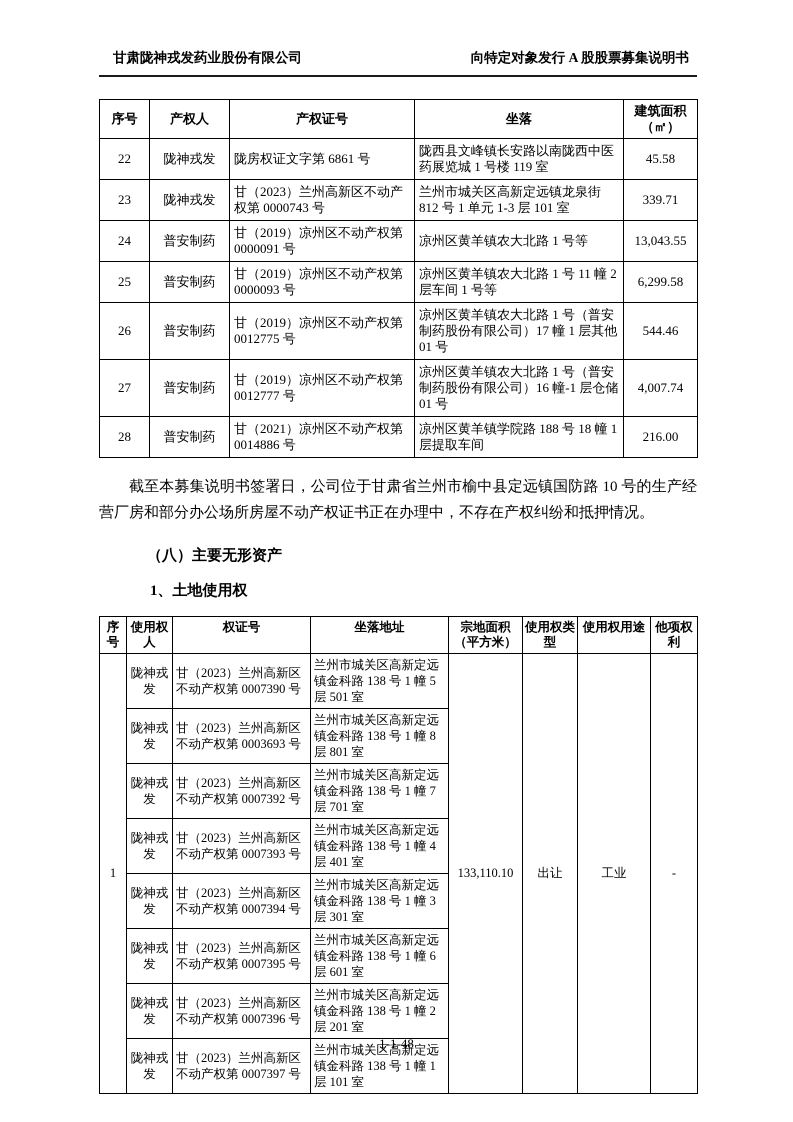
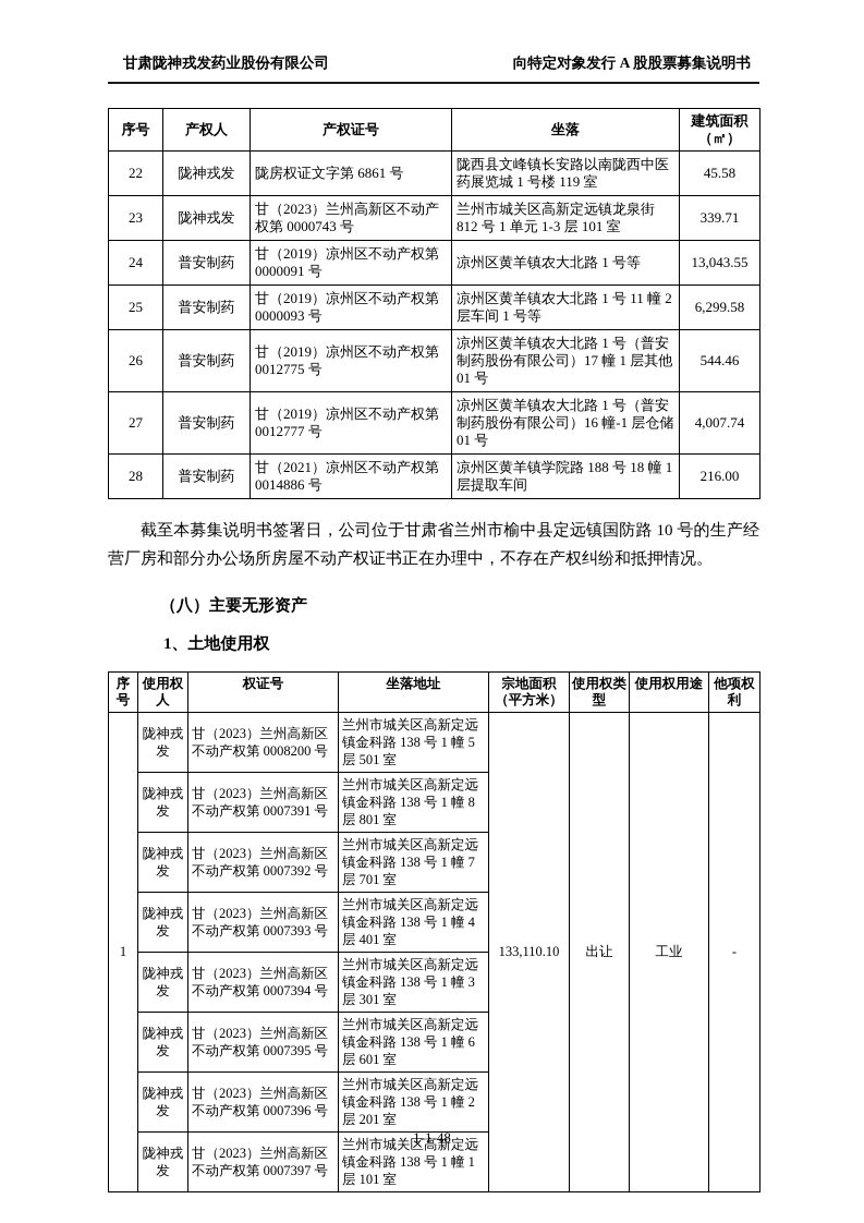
  甘肃陇神戎发药业股份有限公司
  向特定对象发行 A 股股票募集说明书
  序号	产权人	产权证号	坐落	建筑面积（㎡）
  22	陇神戎发	陇房权证文字第 6861 号	陇西县文峰镇长安路以南陇西中医药展览城 1 号楼 119 室	45.58
  23	陇神戎发	甘（2023）兰州高新区不动产权第 0000743 号	兰州市城关区高新定远镇龙泉街 812 号 1 单元 1-3 层 101 室	339.71
  24	普安制药	甘（2019）凉州区不动产权第 0000091 号	凉州区黄羊镇农大北路 1 号等	13,043.55
  25	普安制药	甘（2019）凉州区不动产权第 0000093 号	凉州区黄羊镇农大北路 1 号 11 幢 2 层车间 1 号等	6,299.58
  26	普安制药	甘（2019）凉州区不动产权第 0012775 号	凉州区黄羊镇农大北路 1 号（普安制药股份有限公司）17 幢 1 层其他 01 号	544.46
  27	普安制药	甘（2019）凉州区不动产权第 0012777 号	凉州区黄羊镇农大北路 1 号（普安制药股份有限公司）16 幢-1 层仓储 01 号	4,007.74
  28	普安制药	甘（2021）凉州区不动产权第 0014886 号	凉州区黄羊镇学院路 188 号 18 幢 1 层提取车间	216.00
  截至本募集说明书签署日，公司位于甘肃省兰州市榆中县定远镇国防路 10 号的生产经营厂房和部分办公场所房屋不动产权证书正在办理中，不存在产权纠纷和抵押情况。
  （八）主要无形资产
  1、土地使用权
  序号	使用权人	权证号	坐落地址	宗地面积（平方米）	使用权类型	使用权用途	他项权利
- 1	陇神戎发	甘（2023）兰州高新区不动产权第 0007390 号	兰州市城关区高新定远镇金科路 138 号 1 幢 5 层 501 室	133,110.10	出让	工业	-
+ 1	陇神戎发	甘（2023）兰州高新区不动产权第 0008200 号	兰州市城关区高新定远镇金科路 138 号 1 幢 5 层 501 室	133,110.10	出让	工业	-
- 陇神戎发	甘（2023）兰州高新区不动产权第 0003693 号	兰州市城关区高新定远镇金科路 138 号 1 幢 8 层 801 室
+ 陇神戎发	甘（2023）兰州高新区不动产权第 0007391 号	兰州市城关区高新定远镇金科路 138 号 1 幢 8 层 801 室
  陇神戎发	甘（2023）兰州高新区不动产权第 0007392 号	兰州市城关区高新定远镇金科路 138 号 1 幢 7 层 701 室
  陇神戎发	甘（2023）兰州高新区不动产权第 0007393 号	兰州市城关区高新定远镇金科路 138 号 1 幢 4 层 401 室
  陇神戎发	甘（2023）兰州高新区不动产权第 0007394 号	兰州市城关区高新定远镇金科路 138 号 1 幢 3 层 301 室
  陇神戎发	甘（2023）兰州高新区不动产权第 0007395 号	兰州市城关区高新定远镇金科路 138 号 1 幢 6 层 601 室
  陇神戎发	甘（2023）兰州高新区不动产权第 0007396 号	兰州市城关区高新定远镇金科路 138 号 1 幢 2 层 201 室
  陇神戎发	甘（2023）兰州高新区不动产权第 0007397 号	兰州市城关区高新定远镇金科路 138 号 1 幢 1 层 101 室
  1-1-48
